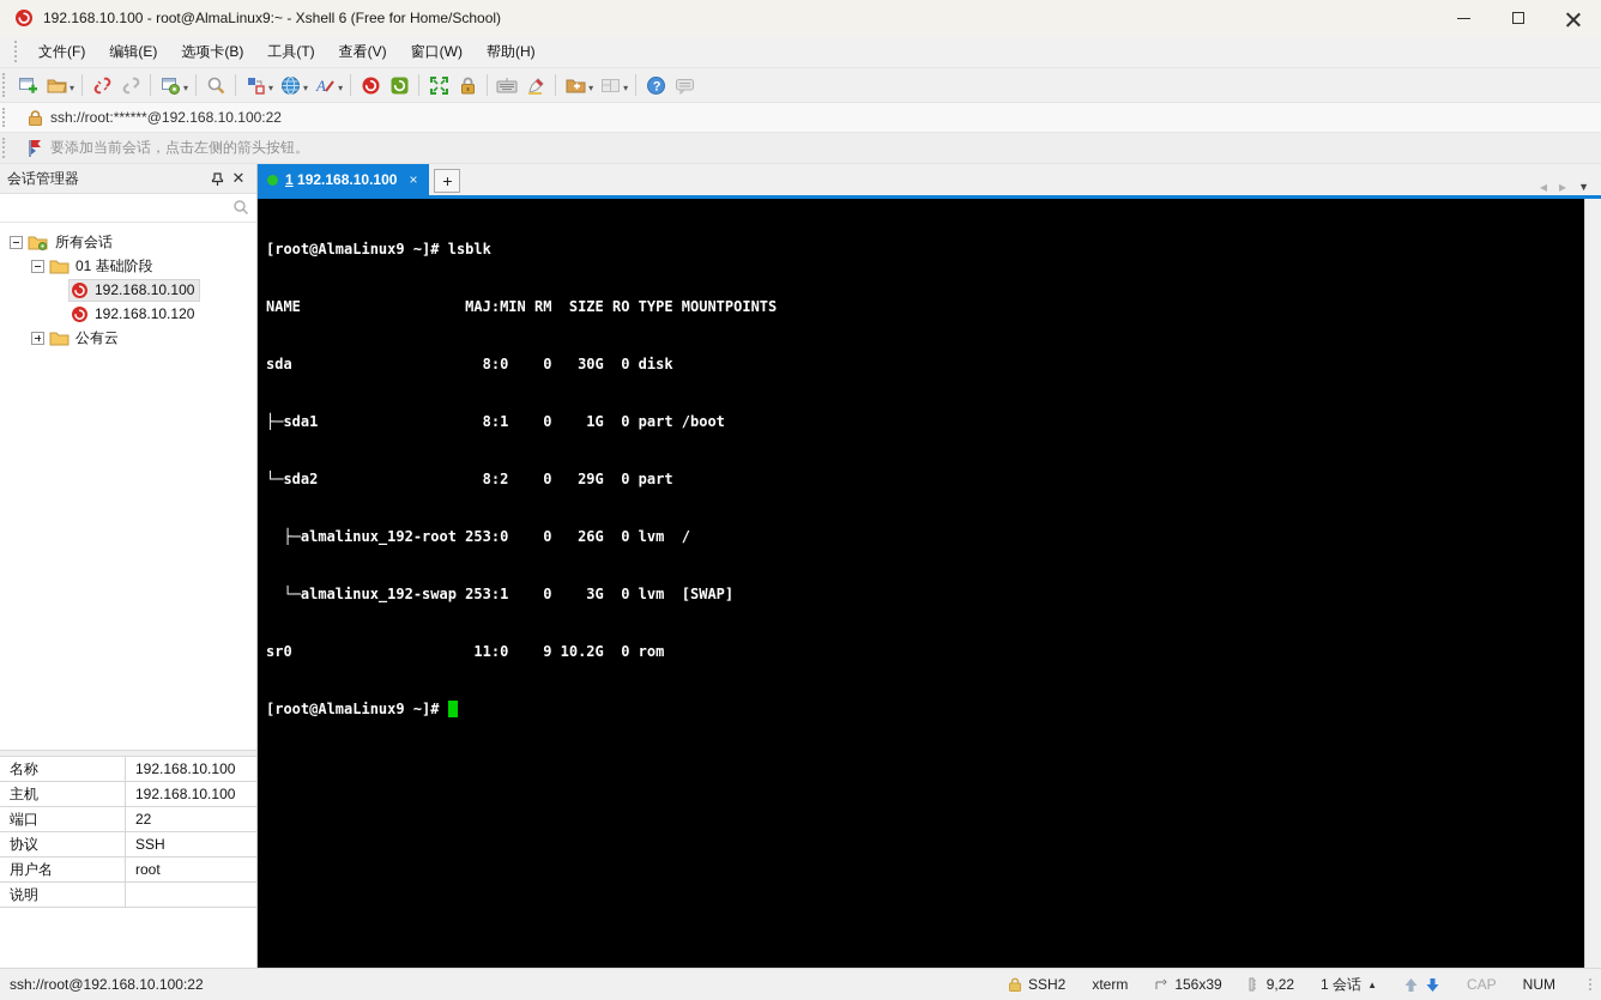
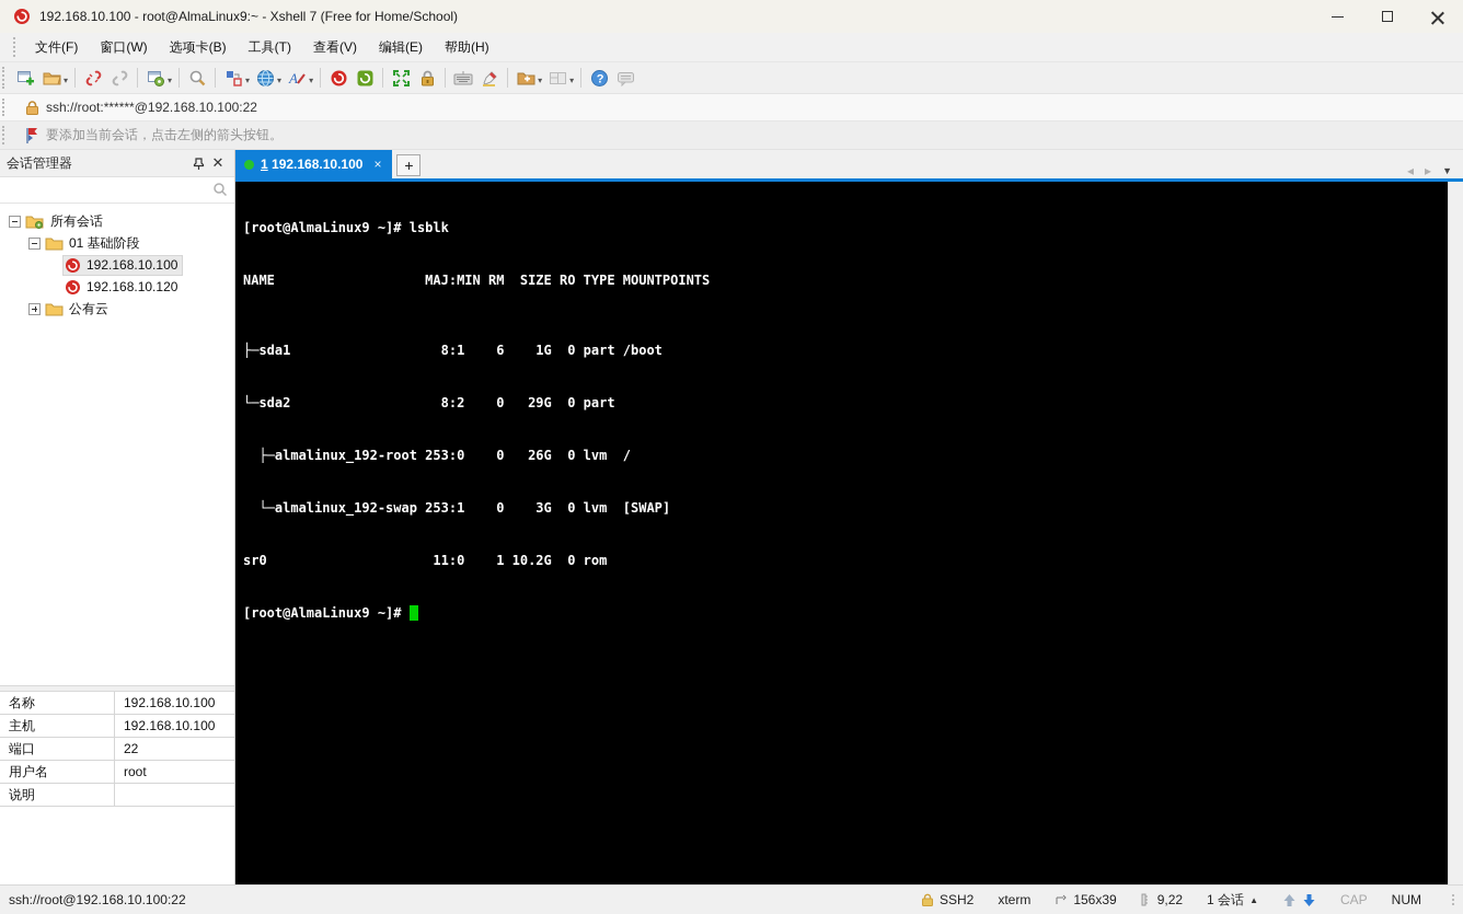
- 192.168.10.100 - root@AlmaLinux9:~ - Xshell 6 (Free for Home/School)
+ 192.168.10.100 - root@AlmaLinux9:~ - Xshell 7 (Free for Home/School)
  文件(F)
- 编辑(E)
+ 窗口(W)
  选项卡(B)
  工具(T)
  查看(V)
- 窗口(W)
+ 编辑(E)
  帮助(H)
  ▾
  ▾
  ▾
  ▾
  A
  ▾
  ▾
  ▾
  ?
  ssh://root:******@192.168.10.100:22
  要添加当前会话，点击左侧的箭头按钮。
  会话管理器
  ✕
  所有会话
  01 基础阶段
  192.168.10.100
  192.168.10.120
  公有云
  名称
  192.168.10.100
  主机
  192.168.10.100
  端口
  22
- 协议
- SSH
  用户名
  root
  说明
  1 192.168.10.100
  ×
  +
  ◂
  ▸
  ▼
  [root@AlmaLinux9 ~]# lsblk
  NAME MAJ:MIN RM SIZE RO TYPE MOUNTPOINTS
- sda 8:0 0 30G 0 disk
- ├─sda1 8:1 0 1G 0 part /boot
+ ├─sda1 8:1 6 1G 0 part /boot
  └─sda2 8:2 0 29G 0 part
  ├─almalinux_192-root 253:0 0 26G 0 lvm /
  └─almalinux_192-swap 253:1 0 3G 0 lvm [SWAP]
- sr0 11:0 9 10.2G 0 rom
+ sr0 11:0 1 10.2G 0 rom
  [root@AlmaLinux9 ~]#
  ssh://root@192.168.10.100:22
  SSH2
  xterm
  156x39
  9,22
  1 会话
  ▲
  CAP
  NUM
